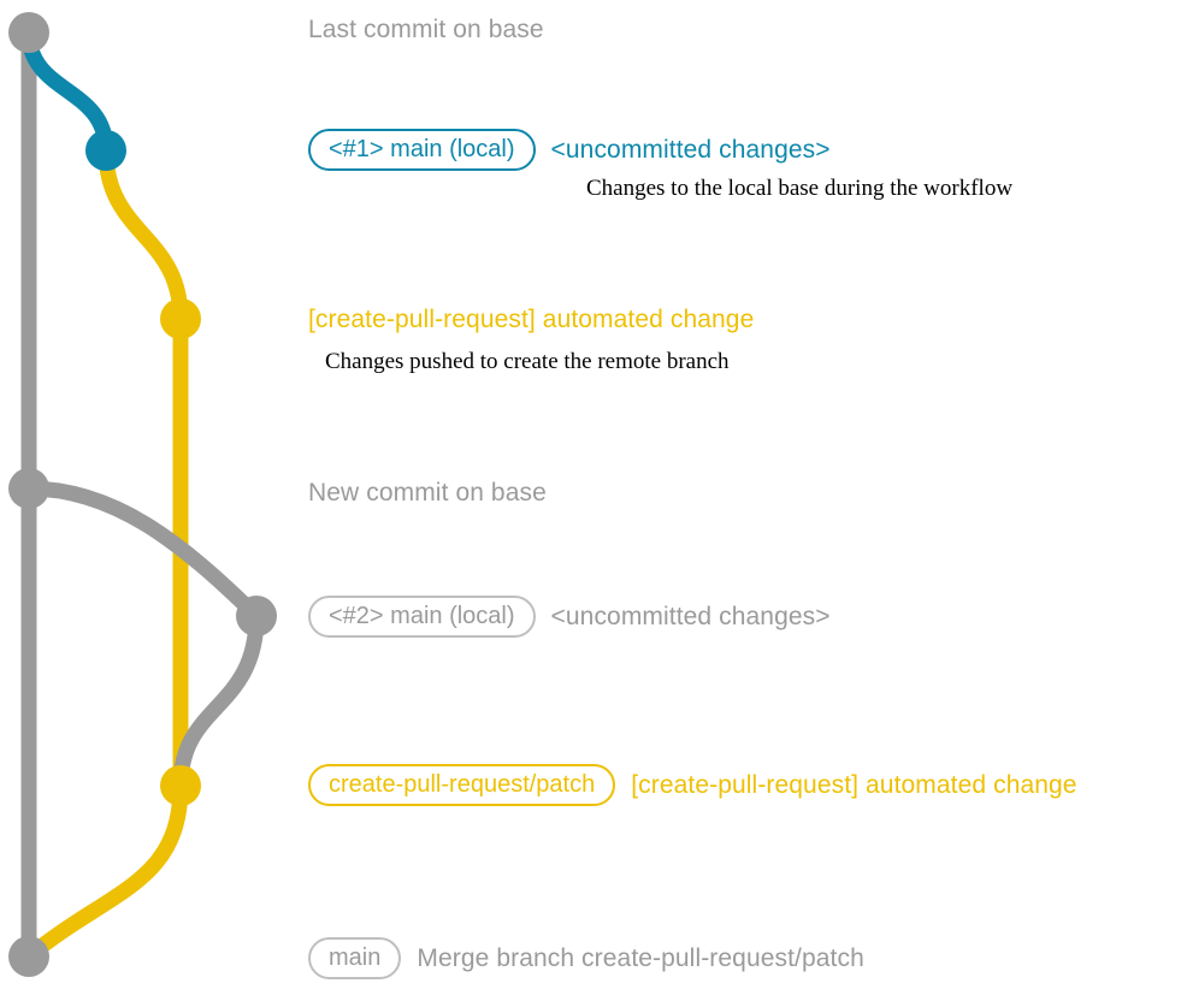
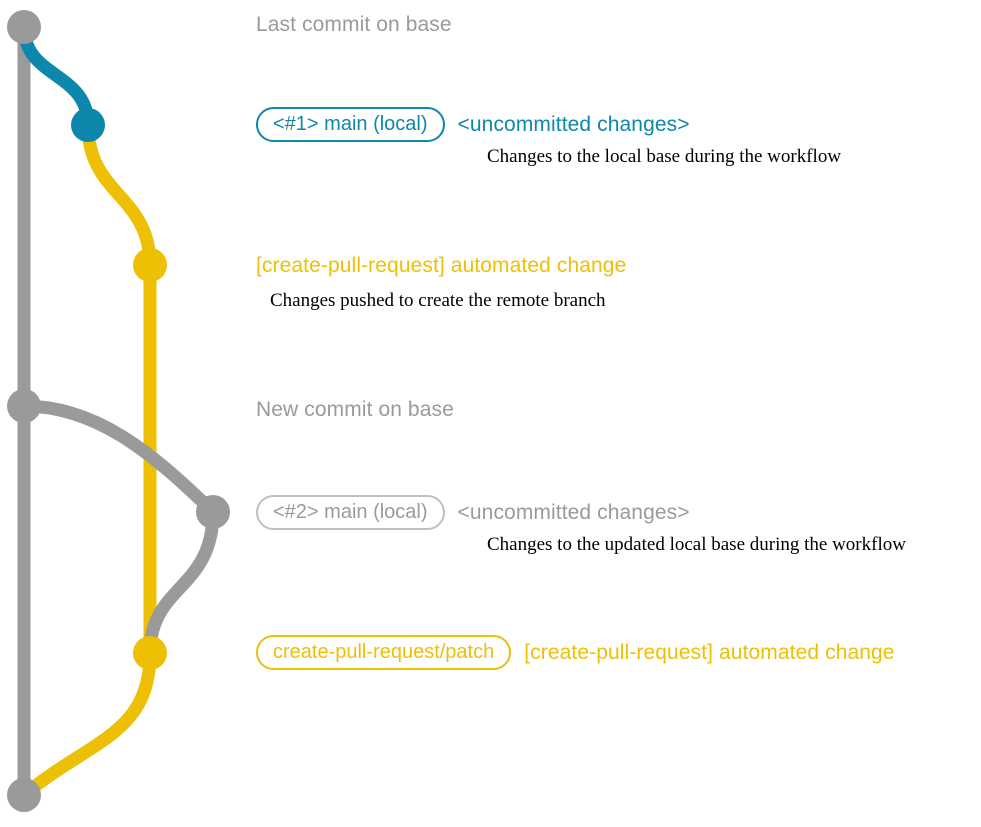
  Last commit on base
  <#1> main (local)
  <uncommitted changes>
  Changes to the local base during the workflow
  [create-pull-request] automated change
  Changes pushed to create the remote branch
  New commit on base
  <#2> main (local)
  <uncommitted changes>
+ Changes to the updated local base during the workflow
  create-pull-request/patch
  [create-pull-request] automated change
- main
- Merge branch create-pull-request/patch
